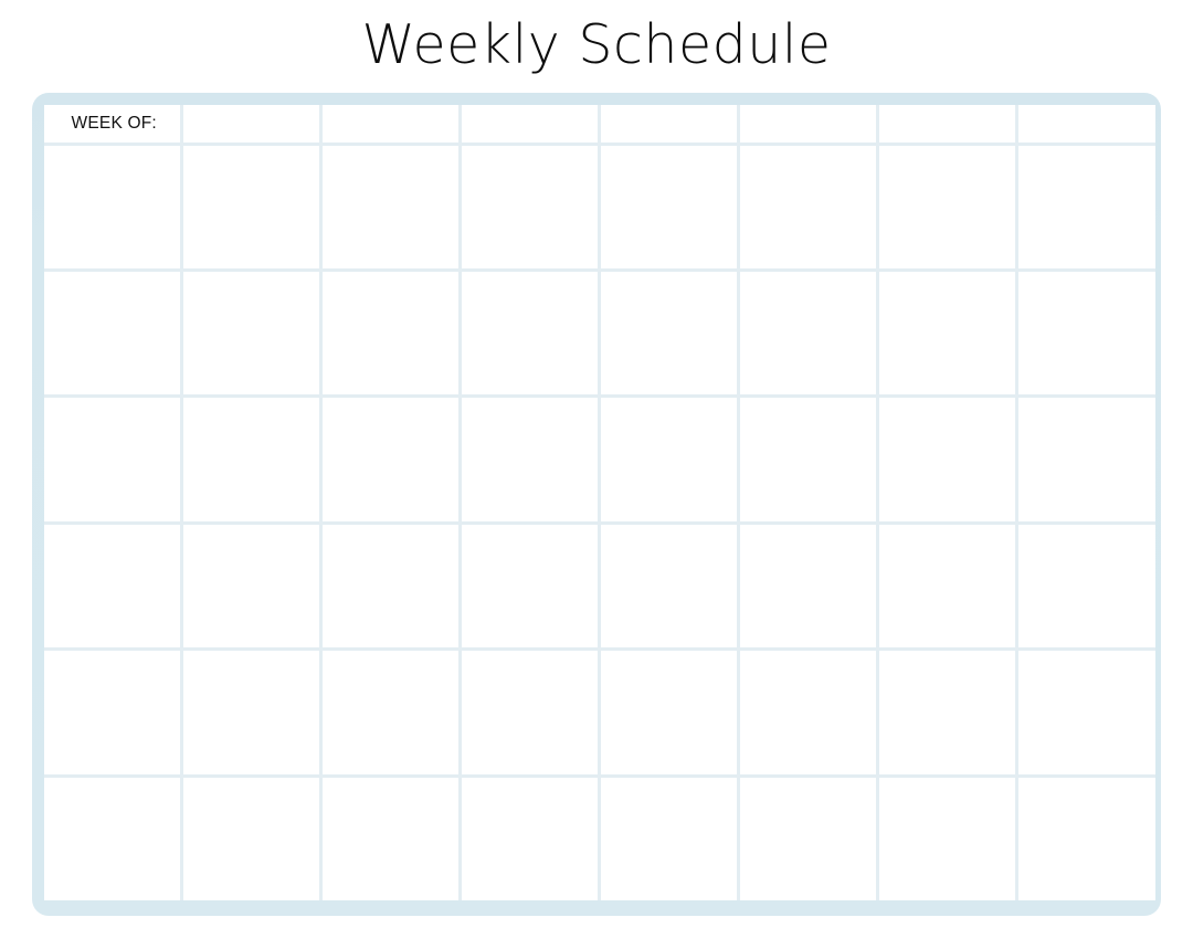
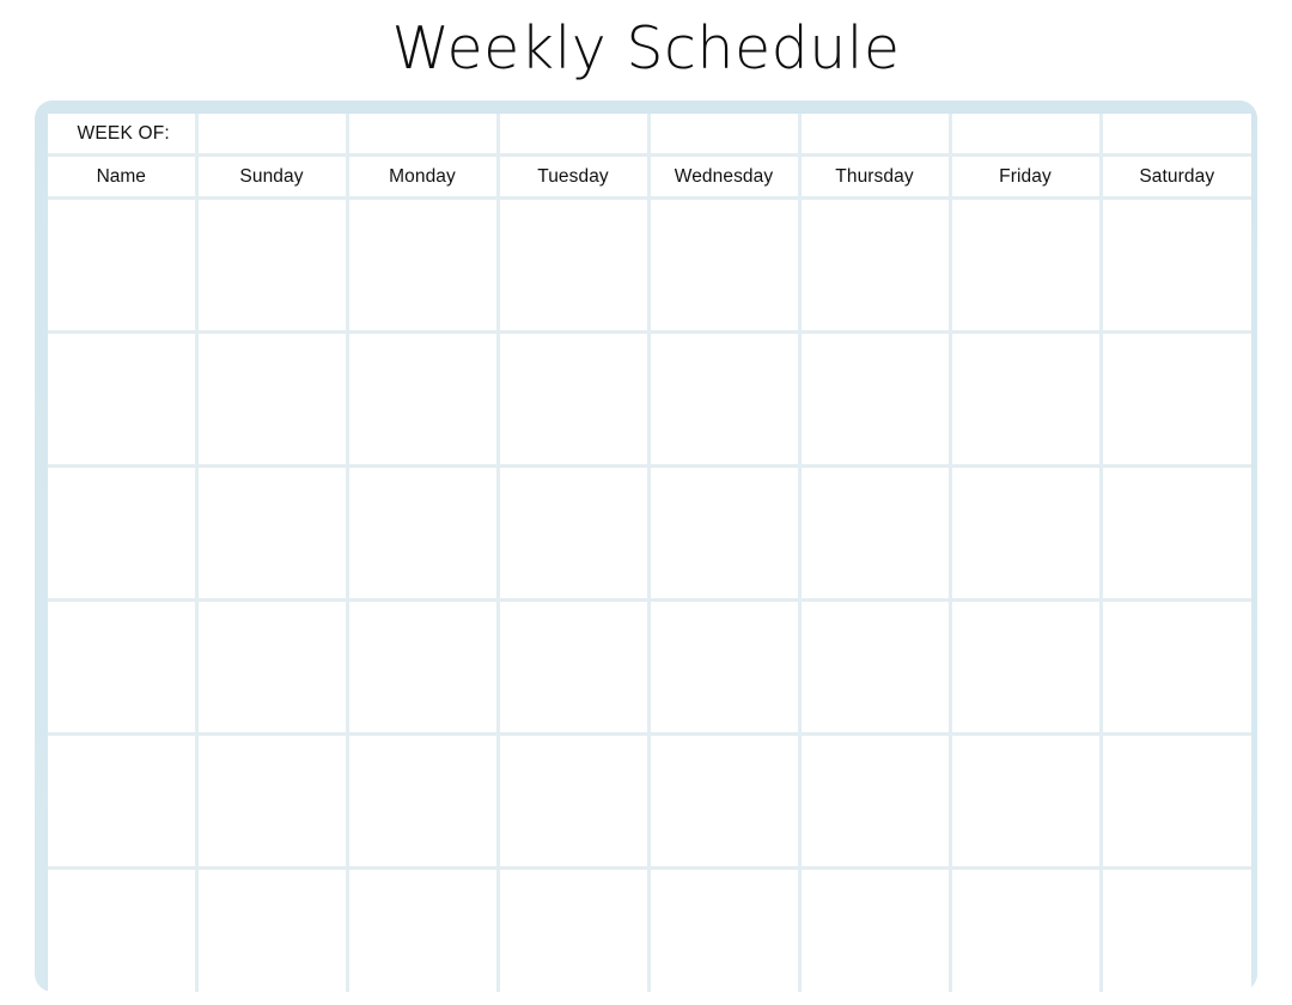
  Weekly Schedule
  WEEK OF:
+ Name	Sunday	Monday	Tuesday	Wednesday	Thursday	Friday	Saturday
